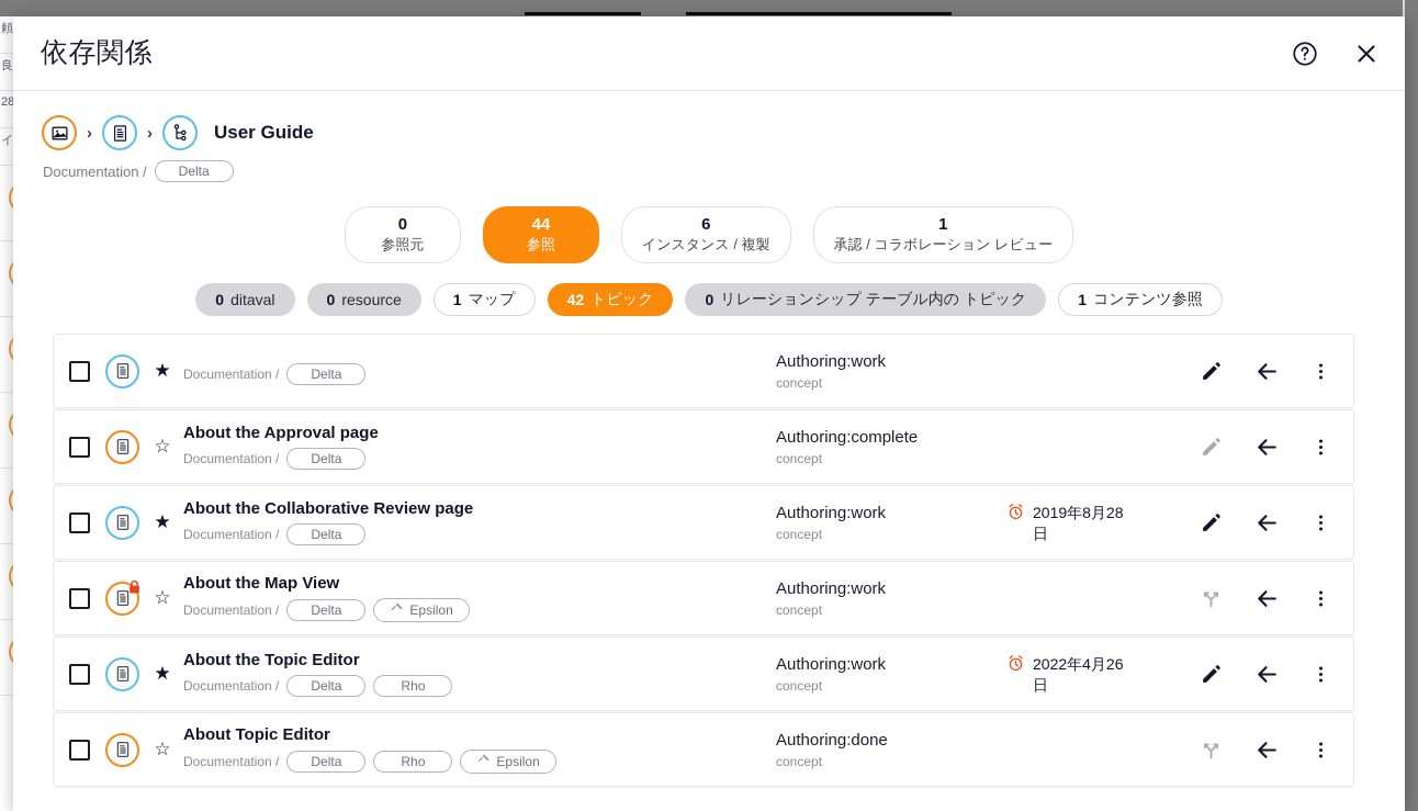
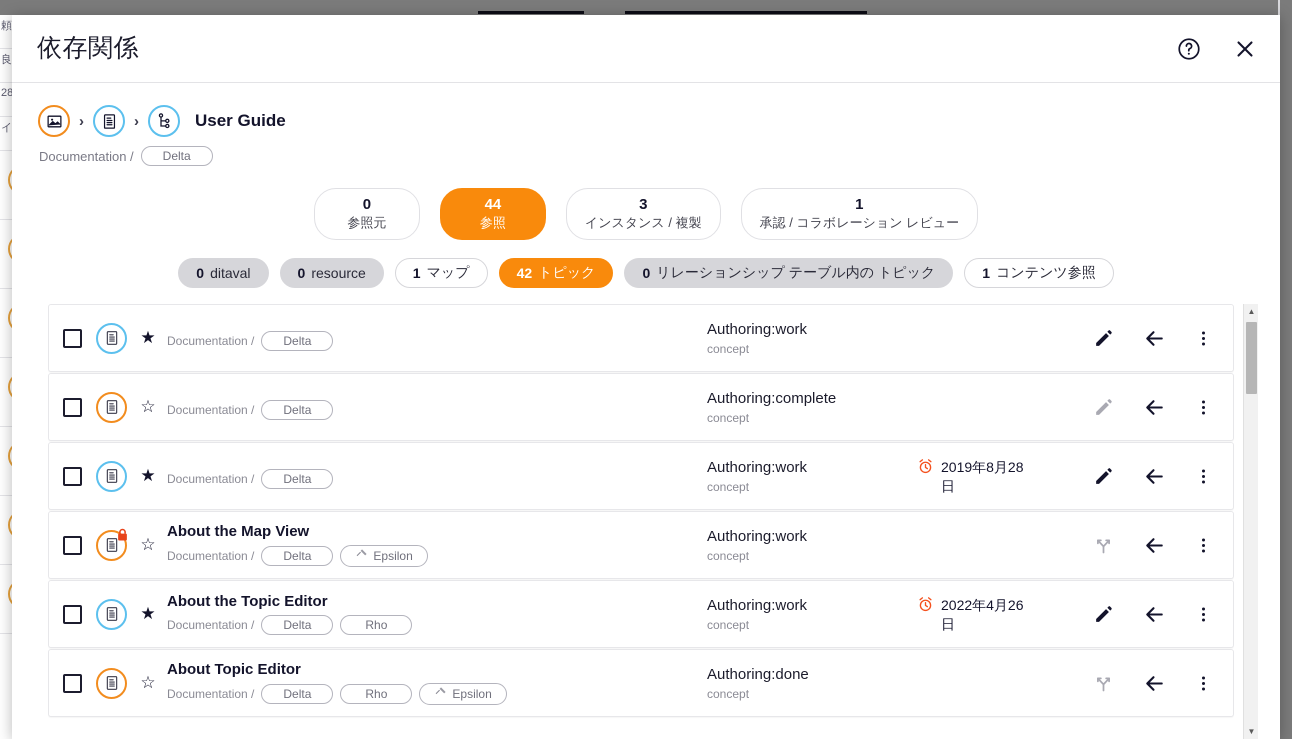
  頼
  良
  28
  イ
  依存関係
  ›
  ›
  User Guide
  Documentation /
  Delta
  0
  参照元
  44
  参照
- 6
+ 3
  インスタンス / 複製
  1
  承認 / コラボレーション レビュー
  0
  ditaval
  0
  resource
  1
  マップ
  42
  トピック
  0
  リレーションシップ テーブル内の トピック
  1
  コンテンツ参照
  ★
  Documentation /
  Delta
  Authoring:work
  concept
  ☆
- About the Approval page
  Documentation /
  Delta
  Authoring:complete
  concept
  ★
- About the Collaborative Review page
  Documentation /
  Delta
  Authoring:work
  concept
  2019年8月28日
  ☆
  About the Map View
  Documentation /
  Delta
  Epsilon
  Authoring:work
  concept
  ★
  About the Topic Editor
  Documentation /
  Delta
  Rho
  Authoring:work
  concept
  2022年4月26日
  ☆
  About Topic Editor
  Documentation /
  Delta
  Rho
  Epsilon
  Authoring:done
  concept
+ ▲
+ ▼
